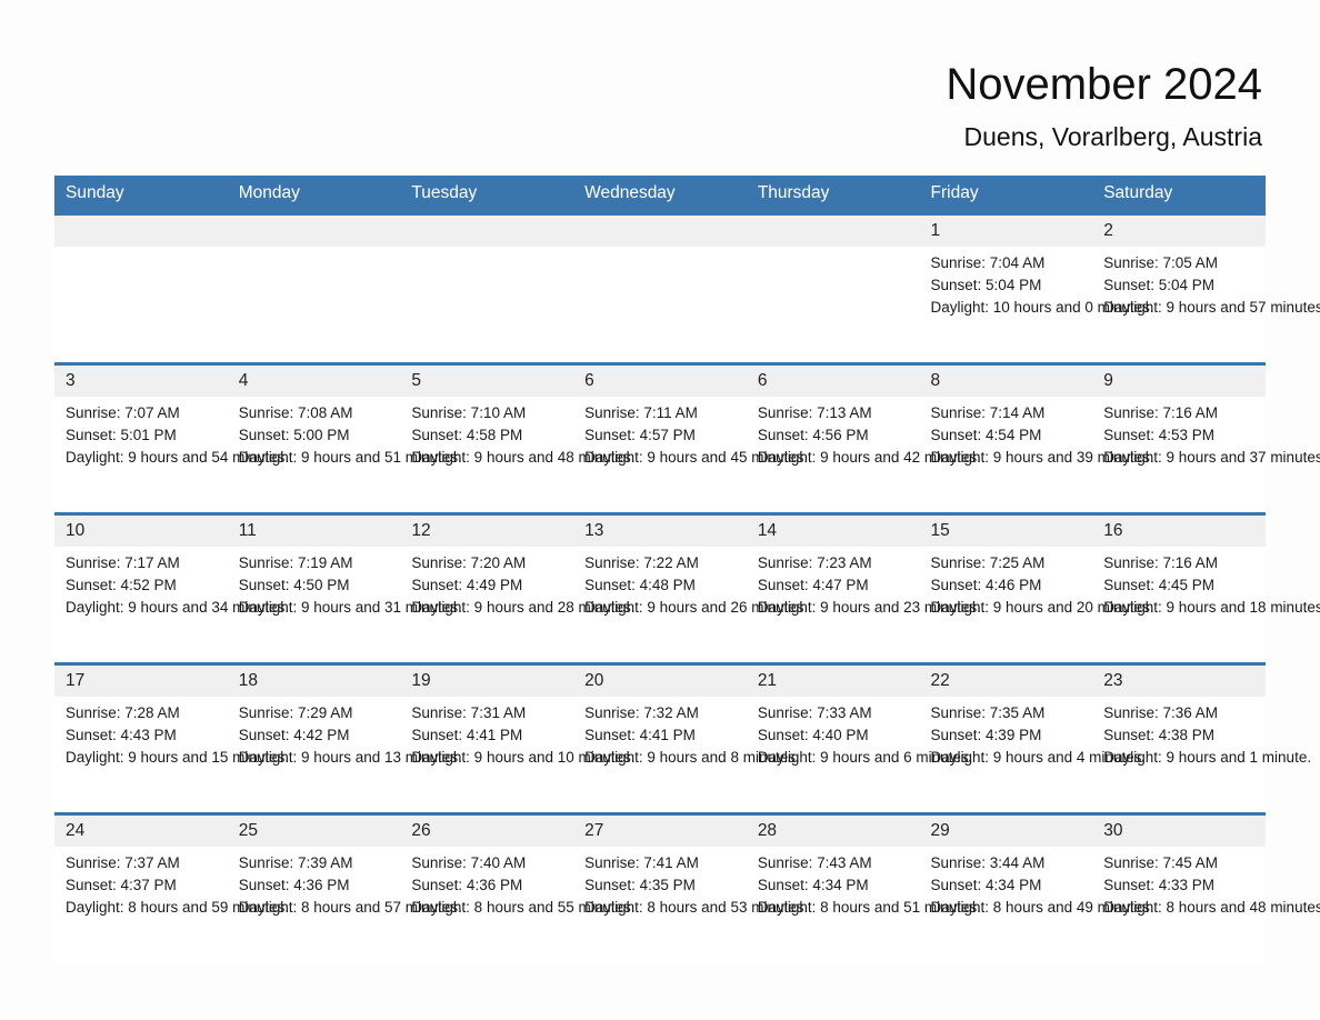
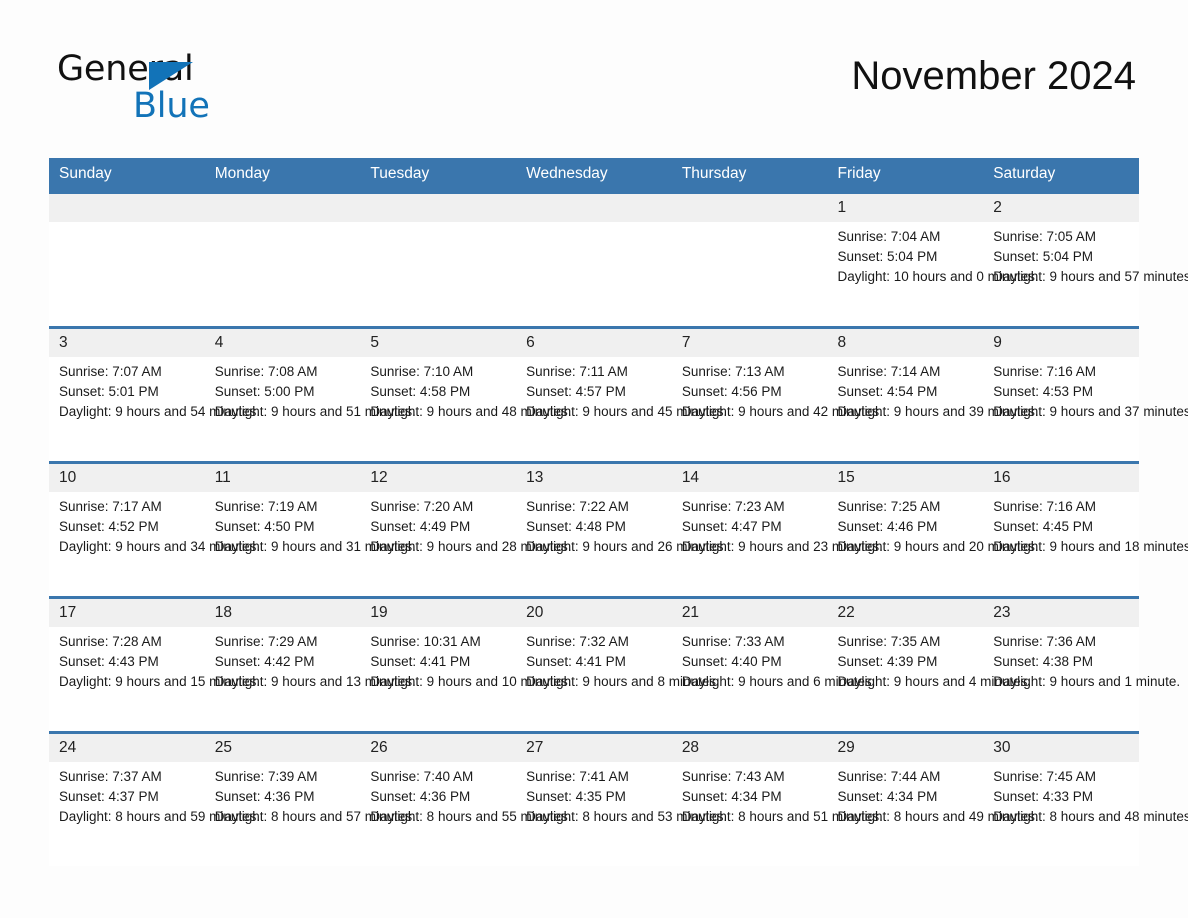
+ General
+ Blue
  November 2024
- Duens, Vorarlberg, Austria
  Sunday	Monday	Tuesday	Wednesday	Thursday	Friday	Saturday
  					1Sunrise: 7:04 AMSunset: 5:04 PMDaylight: 10 hours and 0	2Sunrise: 7:05 AMSunset: 5:04 PMDaylight: 9 hours and 57 minutes
- 3Sunrise: 7:07 AMSunset: 5:01 PMDaylight: 9 hours and 54	4Sunrise: 7:08 AMSunset: 5:00 PMDaylight: 9 hours and 51	5Sunrise: 7:10 AMSunset: 4:58 PMDaylight: 9 hours and 48	6Sunrise: 7:11 AMSunset: 4:57 PMDaylight: 9 hours and 45	6Sunrise: 7:13 AMSunset: 4:56 PMDaylight: 9 hours and 42	8Sunrise: 7:14 AMSunset: 4:54 PMDaylight: 9 hours and 39	9Sunrise: 7:16 AMSunset: 4:53 PMDaylight: 9 hours and 37 minutes
+ 3Sunrise: 7:07 AMSunset: 5:01 PMDaylight: 9 hours and 54	4Sunrise: 7:08 AMSunset: 5:00 PMDaylight: 9 hours and 51	5Sunrise: 7:10 AMSunset: 4:58 PMDaylight: 9 hours and 48	6Sunrise: 7:11 AMSunset: 4:57 PMDaylight: 9 hours and 45	7Sunrise: 7:13 AMSunset: 4:56 PMDaylight: 9 hours and 42	8Sunrise: 7:14 AMSunset: 4:54 PMDaylight: 9 hours and 39	9Sunrise: 7:16 AMSunset: 4:53 PMDaylight: 9 hours and 37 minutes
  10Sunrise: 7:17 AMSunset: 4:52 PMDaylight: 9 hours and 34	11Sunrise: 7:19 AMSunset: 4:50 PMDaylight: 9 hours and 31	12Sunrise: 7:20 AMSunset: 4:49 PMDaylight: 9 hours and 28	13Sunrise: 7:22 AMSunset: 4:48 PMDaylight: 9 hours and 26	14Sunrise: 7:23 AMSunset: 4:47 PMDaylight: 9 hours and 23	15Sunrise: 7:25 AMSunset: 4:46 PMDaylight: 9 hours and 20	16Sunrise: 7:16 AMSunset: 4:45 PMDaylight: 9 hours and 18 minutes
- 17Sunrise: 7:28 AMSunset: 4:43 PMDaylight: 9 hours and 15	18Sunrise: 7:29 AMSunset: 4:42 PMDaylight: 9 hours and 13	19Sunrise: 7:31 AMSunset: 4:41 PMDaylight: 9 hours and 10	20Sunrise: 7:32 AMSunset: 4:41 PMDaylight: 9 hours and 8 m	21Sunrise: 7:33 AMSunset: 4:40 PMDaylight: 9 hours and 6 m	22Sunrise: 7:35 AMSunset: 4:39 PMDaylight: 9 hours and 4 m	23Sunrise: 7:36 AMSunset: 4:38 PMDaylight: 9 hours and 1 minute.
+ 17Sunrise: 7:28 AMSunset: 4:43 PMDaylight: 9 hours and 15	18Sunrise: 7:29 AMSunset: 4:42 PMDaylight: 9 hours and 13	19Sunrise: 10:31 AMSunset: 4:41 PMDaylight: 9 hours and 10	20Sunrise: 7:32 AMSunset: 4:41 PMDaylight: 9 hours and 8 m	21Sunrise: 7:33 AMSunset: 4:40 PMDaylight: 9 hours and 6 m	22Sunrise: 7:35 AMSunset: 4:39 PMDaylight: 9 hours and 4 m	23Sunrise: 7:36 AMSunset: 4:38 PMDaylight: 9 hours and 1 minute.
- 24Sunrise: 7:37 AMSunset: 4:37 PMDaylight: 8 hours and 59	25Sunrise: 7:39 AMSunset: 4:36 PMDaylight: 8 hours and 57	26Sunrise: 7:40 AMSunset: 4:36 PMDaylight: 8 hours and 55	27Sunrise: 7:41 AMSunset: 4:35 PMDaylight: 8 hours and 53	28Sunrise: 7:43 AMSunset: 4:34 PMDaylight: 8 hours and 51	29Sunrise: 3:44 AMSunset: 4:34 PMDaylight: 8 hours and 49	30Sunrise: 7:45 AMSunset: 4:33 PMDaylight: 8 hours and 48 minutes
+ 24Sunrise: 7:37 AMSunset: 4:37 PMDaylight: 8 hours and 59	25Sunrise: 7:39 AMSunset: 4:36 PMDaylight: 8 hours and 57	26Sunrise: 7:40 AMSunset: 4:36 PMDaylight: 8 hours and 55	27Sunrise: 7:41 AMSunset: 4:35 PMDaylight: 8 hours and 53	28Sunrise: 7:43 AMSunset: 4:34 PMDaylight: 8 hours and 51	29Sunrise: 7:44 AMSunset: 4:34 PMDaylight: 8 hours and 49	30Sunrise: 7:45 AMSunset: 4:33 PMDaylight: 8 hours and 48 minutes
